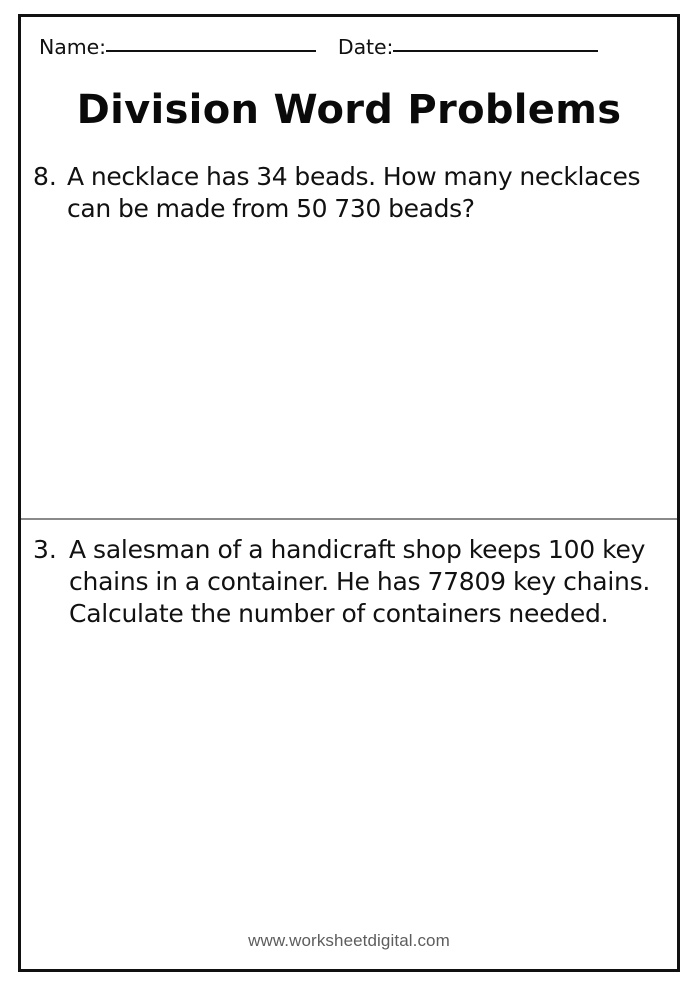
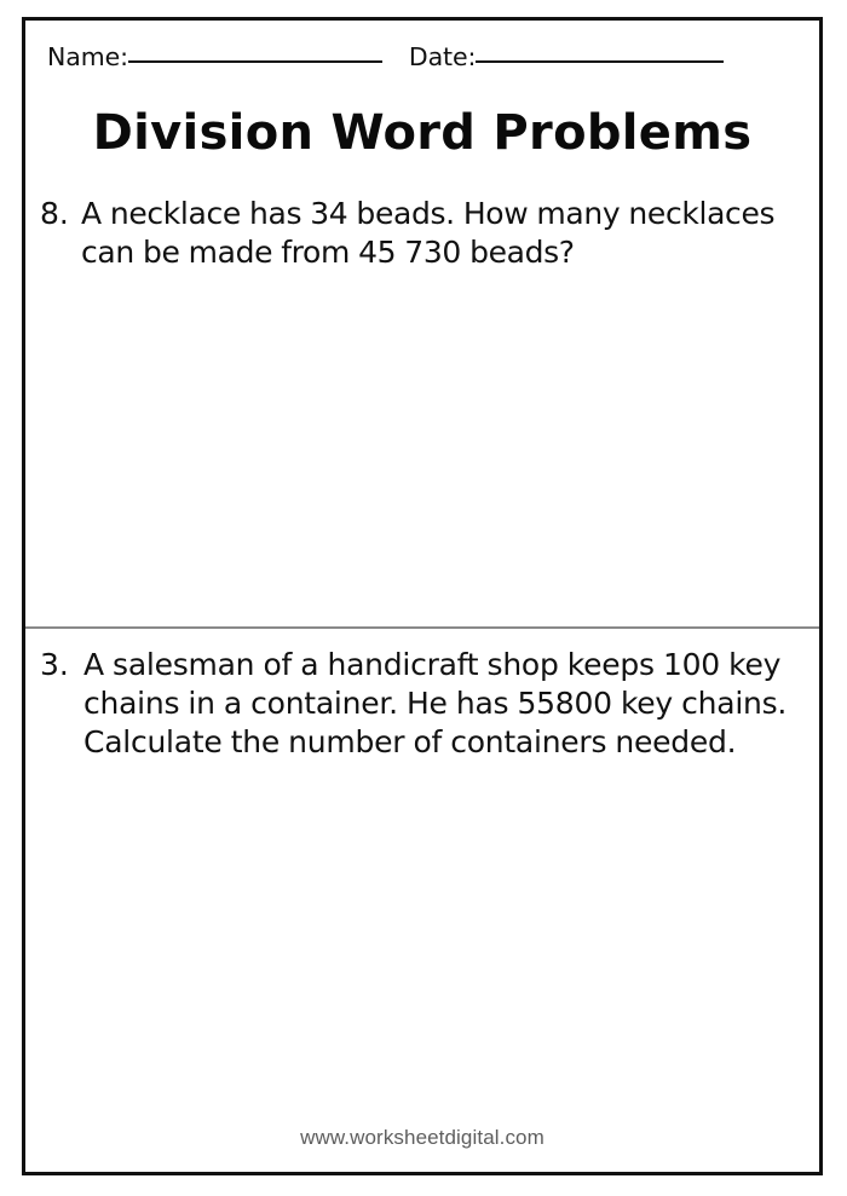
  Name:
  Date:
  Division Word Problems
  8.
- A necklace has 34 beads. How many necklaces can be made from 50 730 beads?
+ A necklace has 34 beads. How many necklaces can be made from 45 730 beads?
  3.
- A salesman of a handicraft shop keeps 100 key chains in a container. He has 77809 key chains. Calculate the number of containers needed.
+ A salesman of a handicraft shop keeps 100 key chains in a container. He has 55800 key chains. Calculate the number of containers needed.
  www.worksheetdigital.com
